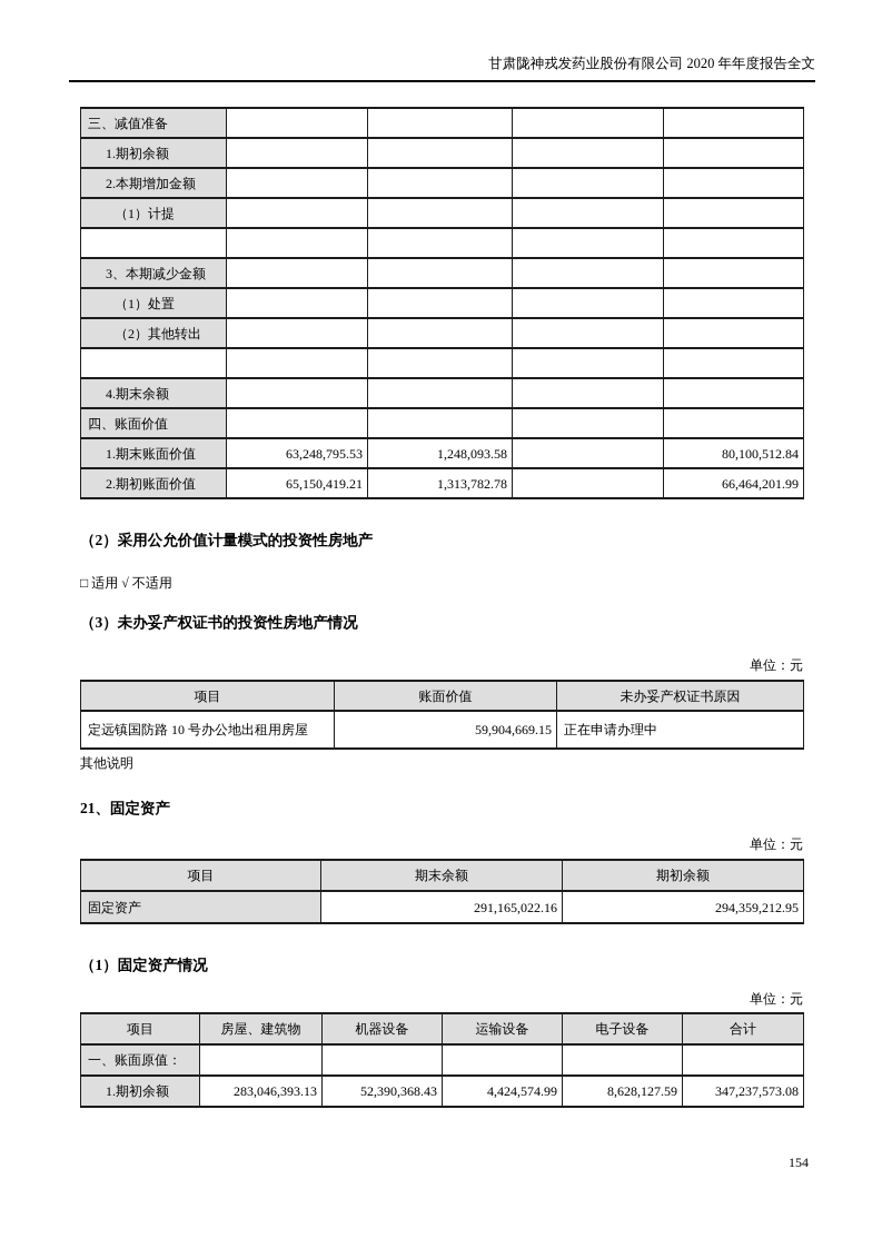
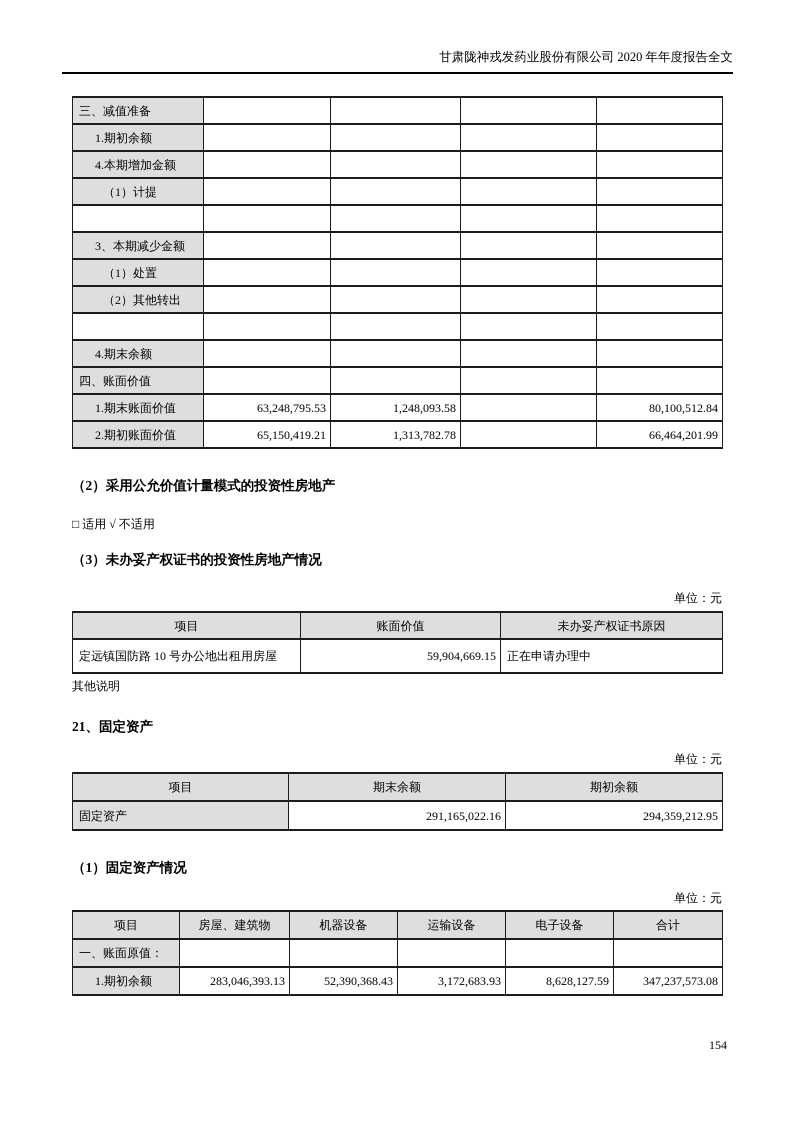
  甘肃陇神戎发药业股份有限公司 2020 年年度报告全文
  三、减值准备
  1.期初余额
- 2.本期增加金额
+ 4.本期增加金额
  （1）计提
  3、本期减少金额
  （1）处置
  （2）其他转出
  4.期末余额
  四、账面价值
  1.期末账面价值	63,248,795.53	1,248,093.58		80,100,512.84
  2.期初账面价值	65,150,419.21	1,313,782.78		66,464,201.99
  （2）采用公允价值计量模式的投资性房地产
  □ 适用 √ 不适用
  （3）未办妥产权证书的投资性房地产情况
  单位：元
  项目	账面价值	未办妥产权证书原因
  定远镇国防路 10 号办公地出租用房屋	59,904,669.15	正在申请办理中
  其他说明
  21、固定资产
  单位：元
  项目	期末余额	期初余额
  固定资产	291,165,022.16	294,359,212.95
  （1）固定资产情况
  单位：元
  项目	房屋、建筑物	机器设备	运输设备	电子设备	合计
  一、账面原值：
- 1.期初余额	283,046,393.13	52,390,368.43	4,424,574.99	8,628,127.59	347,237,573.08
+ 1.期初余额	283,046,393.13	52,390,368.43	3,172,683.93	8,628,127.59	347,237,573.08
  154
